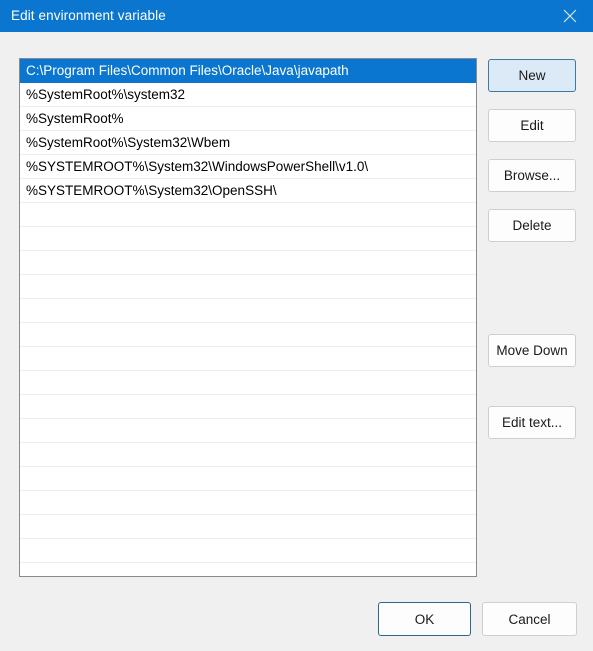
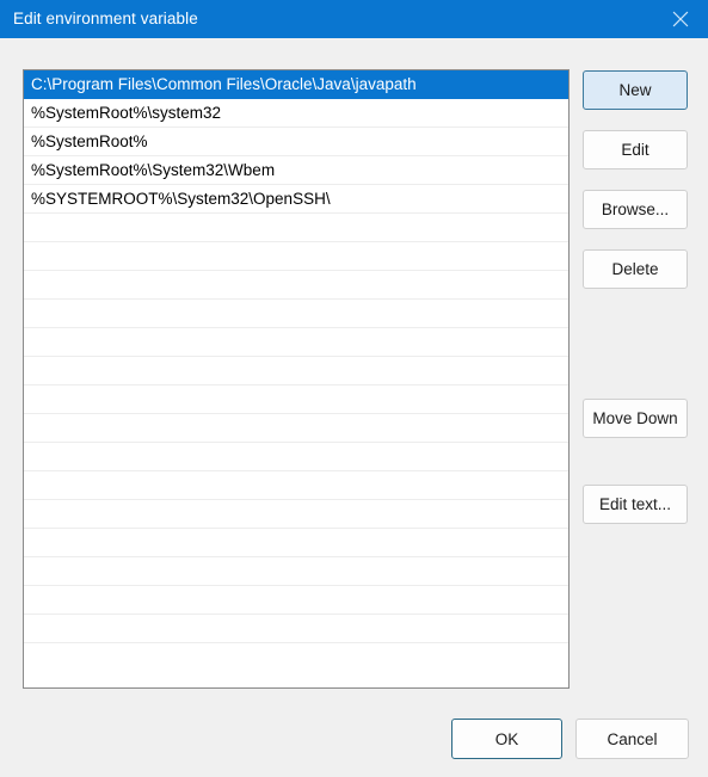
  Edit environment variable
  C:\Program Files\Common Files\Oracle\Java\javapath
  %SystemRoot%\system32
  %SystemRoot%
  %SystemRoot%\System32\Wbem
- %SYSTEMROOT%\System32\WindowsPowerShell\v1.0\
  %SYSTEMROOT%\System32\OpenSSH\
  New
  Edit
  Browse...
  Delete
  Move Down
  Edit text...
  OK
  Cancel
